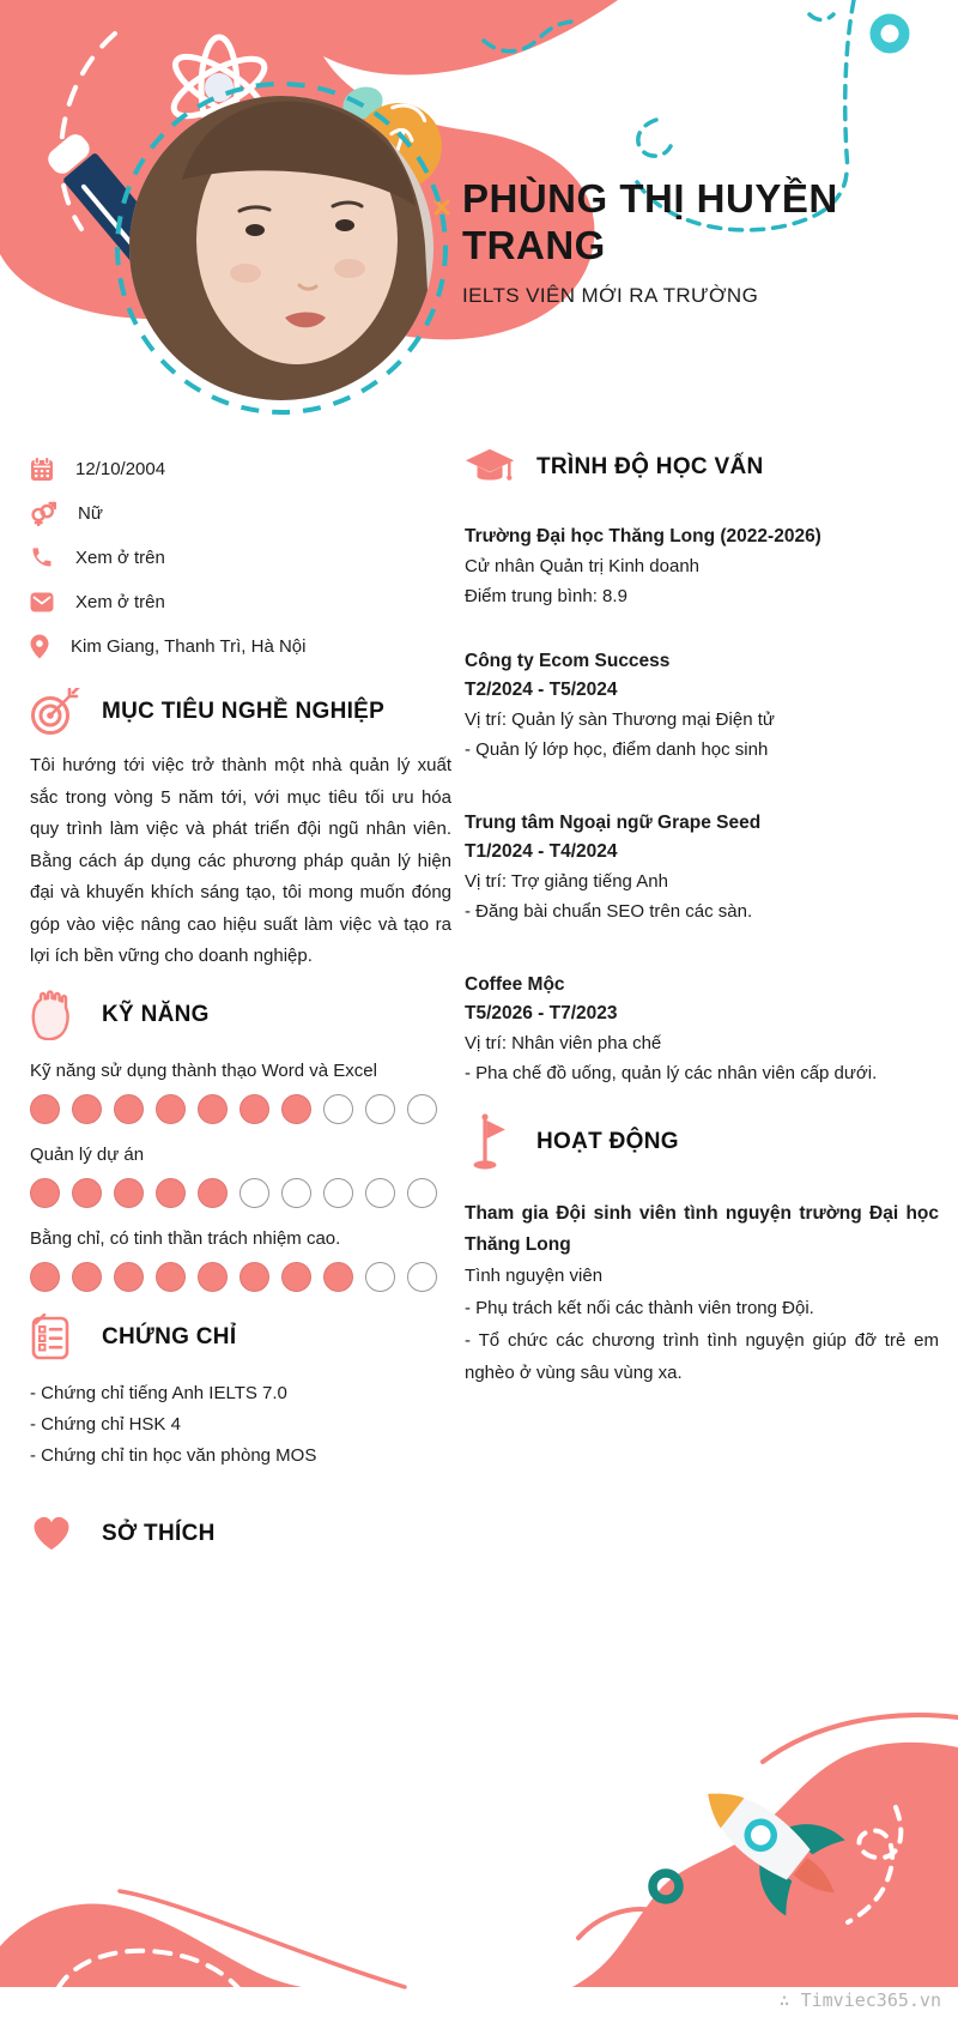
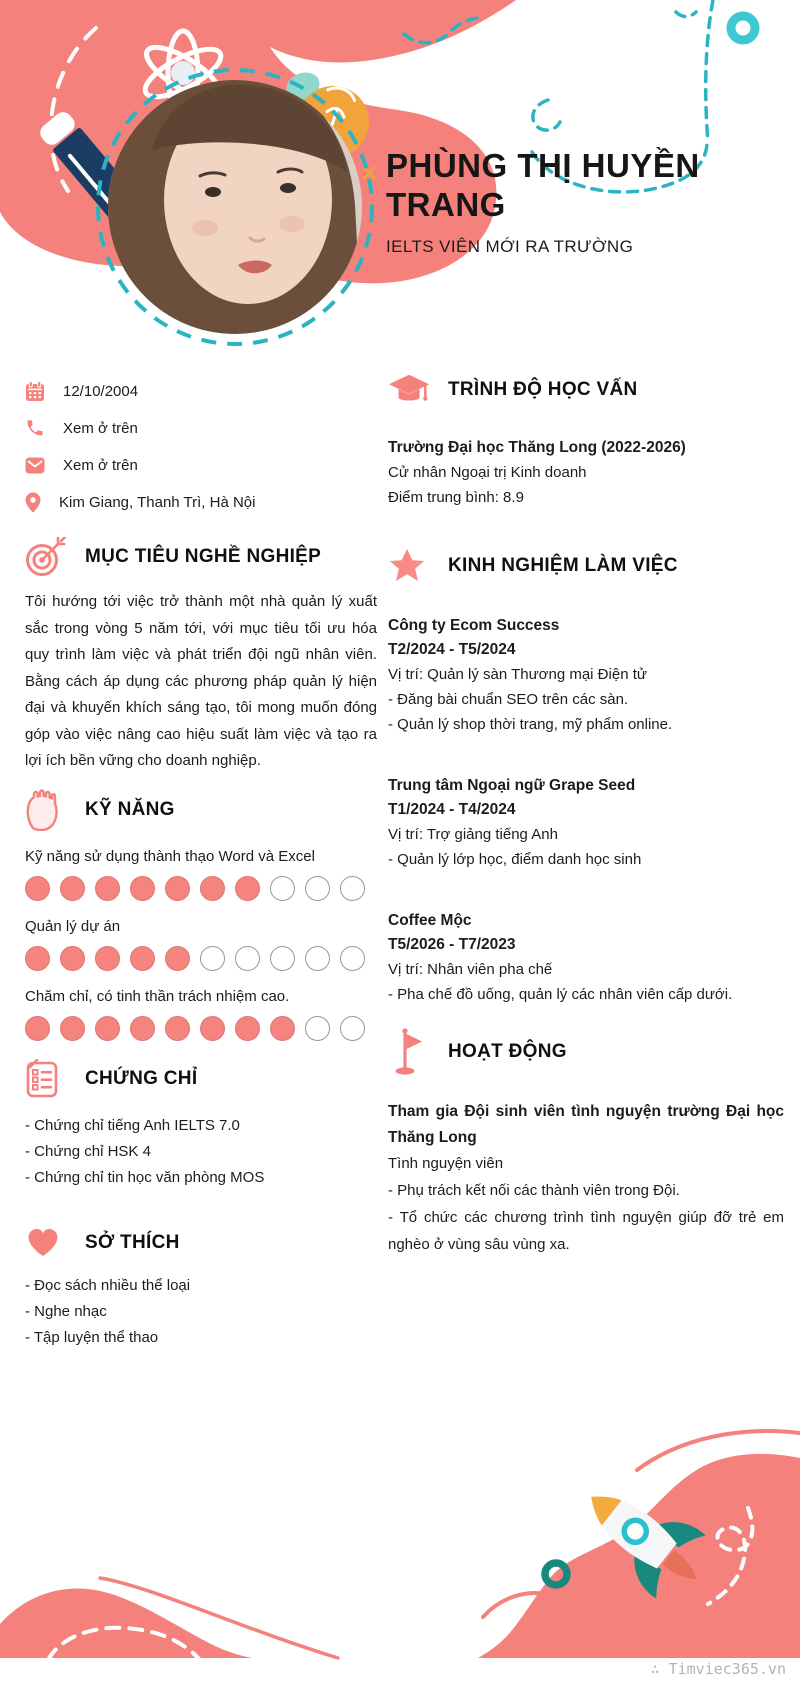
  PHÙNG THỊ HUYỀN TRANG
  IELTS VIÊN MỚI RA TRƯỜNG
  12/10/2004
- Nữ
  Xem ở trên
  Xem ở trên
  Kim Giang, Thanh Trì, Hà Nội
  MỤC TIÊU NGHỀ NGHIỆP
  Tôi hướng tới việc trở thành một nhà quản lý xuất sắc trong vòng 5 năm tới, với mục tiêu tối ưu hóa quy trình làm việc và phát triển đội ngũ nhân viên. Bằng cách áp dụng các phương pháp quản lý hiện đại và khuyến khích sáng tạo, tôi mong muốn đóng góp vào việc nâng cao hiệu suất làm việc và tạo ra lợi ích bền vững cho doanh nghiệp.
  KỸ NĂNG
  Kỹ năng sử dụng thành thạo Word và Excel
  Quản lý dự án
- Bằng chỉ, có tinh thần trách nhiệm cao.
+ Chăm chỉ, có tinh thần trách nhiệm cao.
  CHỨNG CHỈ
  - Chứng chỉ tiếng Anh IELTS 7.0
  - Chứng chỉ HSK 4
  - Chứng chỉ tin học văn phòng MOS
  SỞ THÍCH
+ - Đọc sách nhiều thể loại
+ - Nghe nhạc
+ - Tập luyện thể thao
  TRÌNH ĐỘ HỌC VẤN
  Trường Đại học Thăng Long (2022-2026)
- Cử nhân Quản trị Kinh doanh
+ Cử nhân Ngoại trị Kinh doanh
  Điểm trung bình: 8.9
+ KINH NGHIỆM LÀM VIỆC
  Công ty Ecom Success
  T2/2024 - T5/2024
  Vị trí: Quản lý sàn Thương mại Điện tử
- - Quản lý lớp học, điểm danh học sinh
+ - Đăng bài chuẩn SEO trên các sàn.
+ - Quản lý shop thời trang, mỹ phẩm online.
  Trung tâm Ngoại ngữ Grape Seed
  T1/2024 - T4/2024
  Vị trí: Trợ giảng tiếng Anh
- - Đăng bài chuẩn SEO trên các sàn.
+ - Quản lý lớp học, điểm danh học sinh
  Coffee Mộc
  T5/2026 - T7/2023
  Vị trí: Nhân viên pha chế
  - Pha chế đồ uống, quản lý các nhân viên cấp dưới.
  HOẠT ĐỘNG
  Tham gia Đội sinh viên tình nguyện trường Đại học Thăng Long
  Tình nguyện viên
  - Phụ trách kết nối các thành viên trong Đội.
  - Tổ chức các chương trình tình nguyện giúp đỡ trẻ em nghèo ở vùng sâu vùng xa.
  ∴ Timviec365.vn
